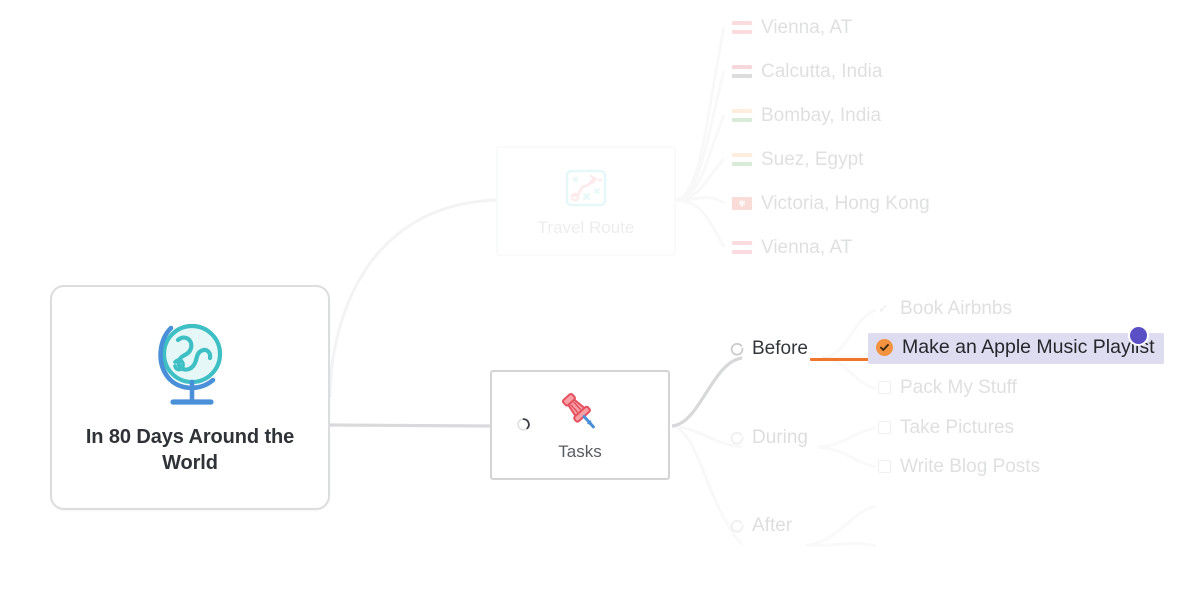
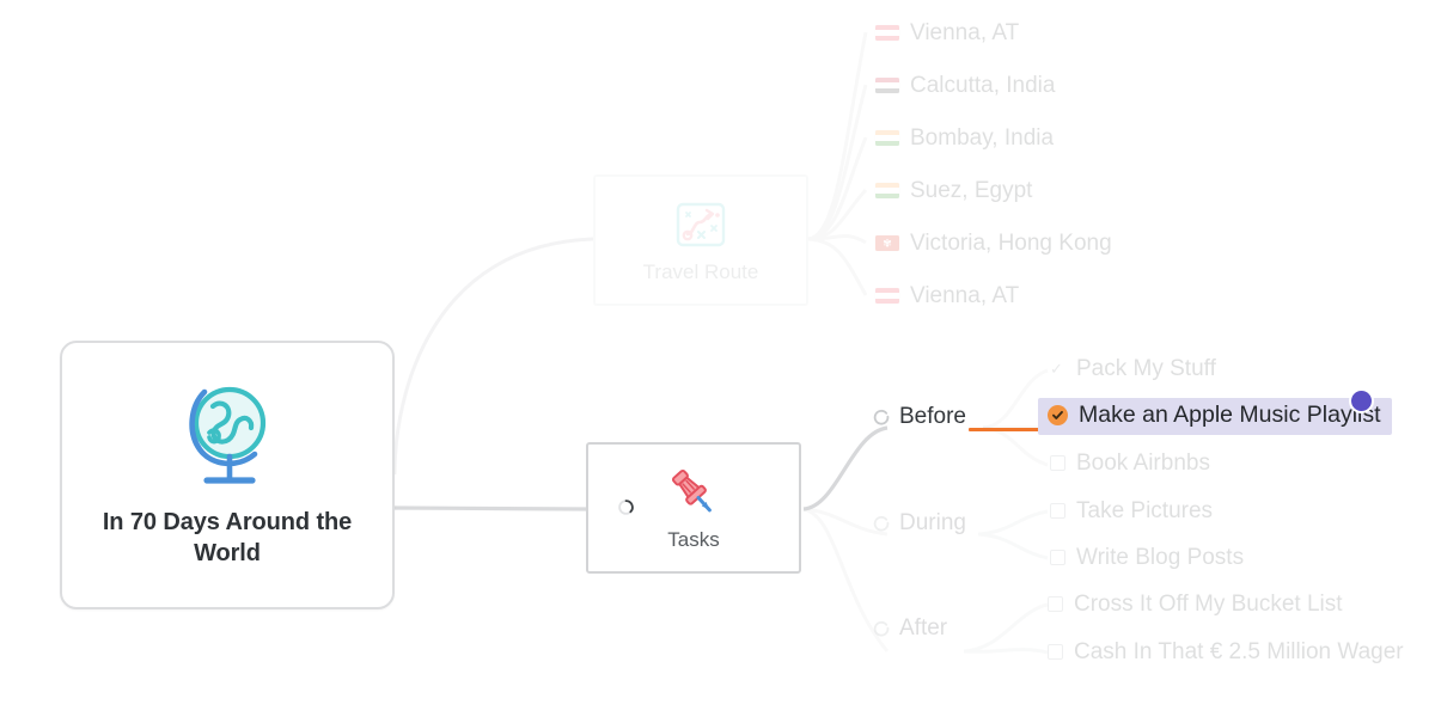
- In 80 Days Around the World
+ In 70 Days Around the World
  Tasks
  Vienna, AT
  Calcutta, India
  Bombay, India
  Suez, Egypt
  Victoria, Hong Kong
  Vienna, AT
  Before
  During
  After
- Book Airbnbs
+ Pack My Stuff
  Make an Apple Music Playlist
- Pack My Stuff
+ Book Airbnbs
  Take Pictures
  Write Blog Posts
+ Cross It Off My Bucket List
+ Cash In That € 2.5 Million Wager
